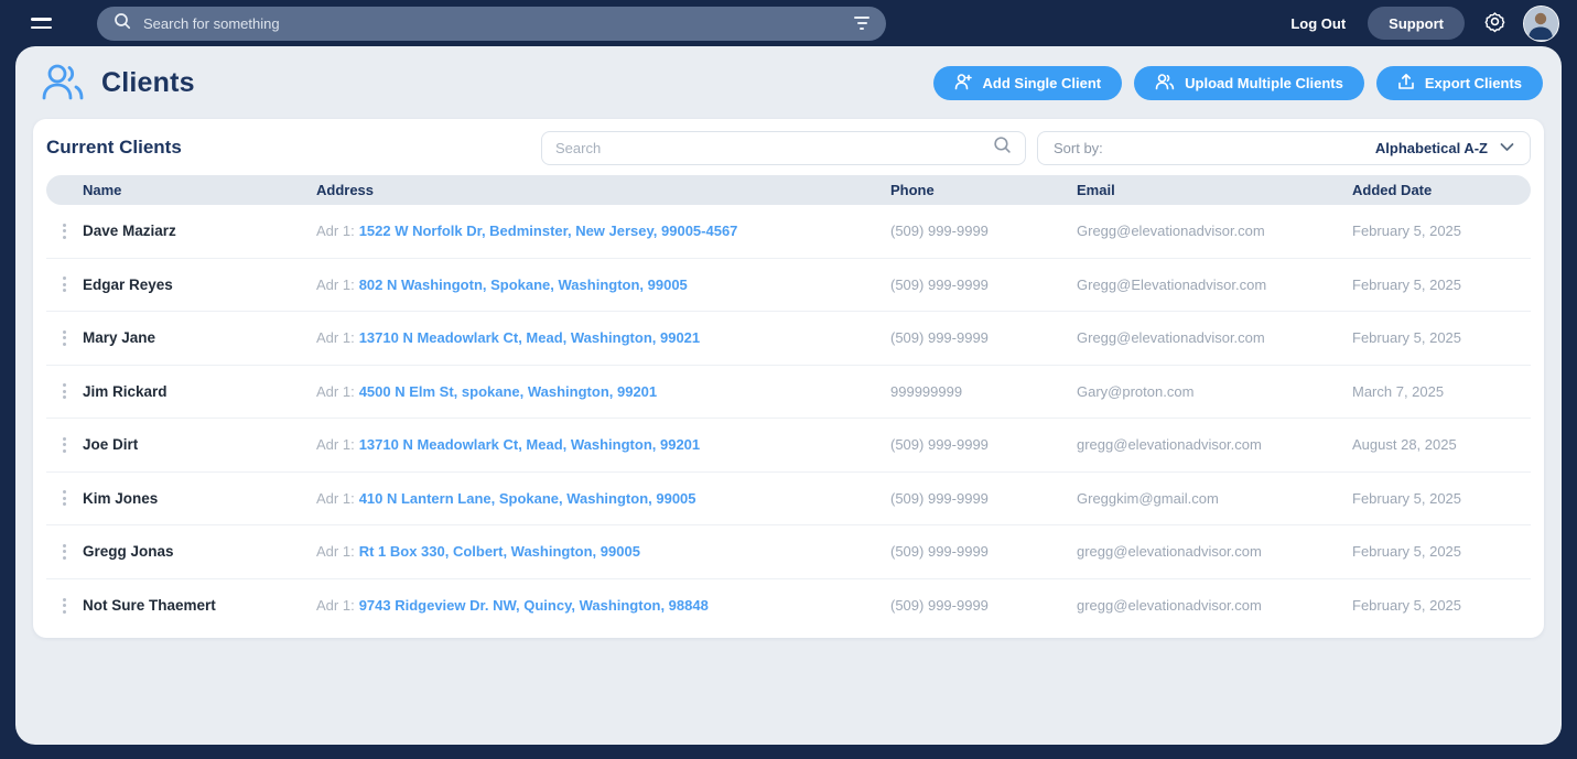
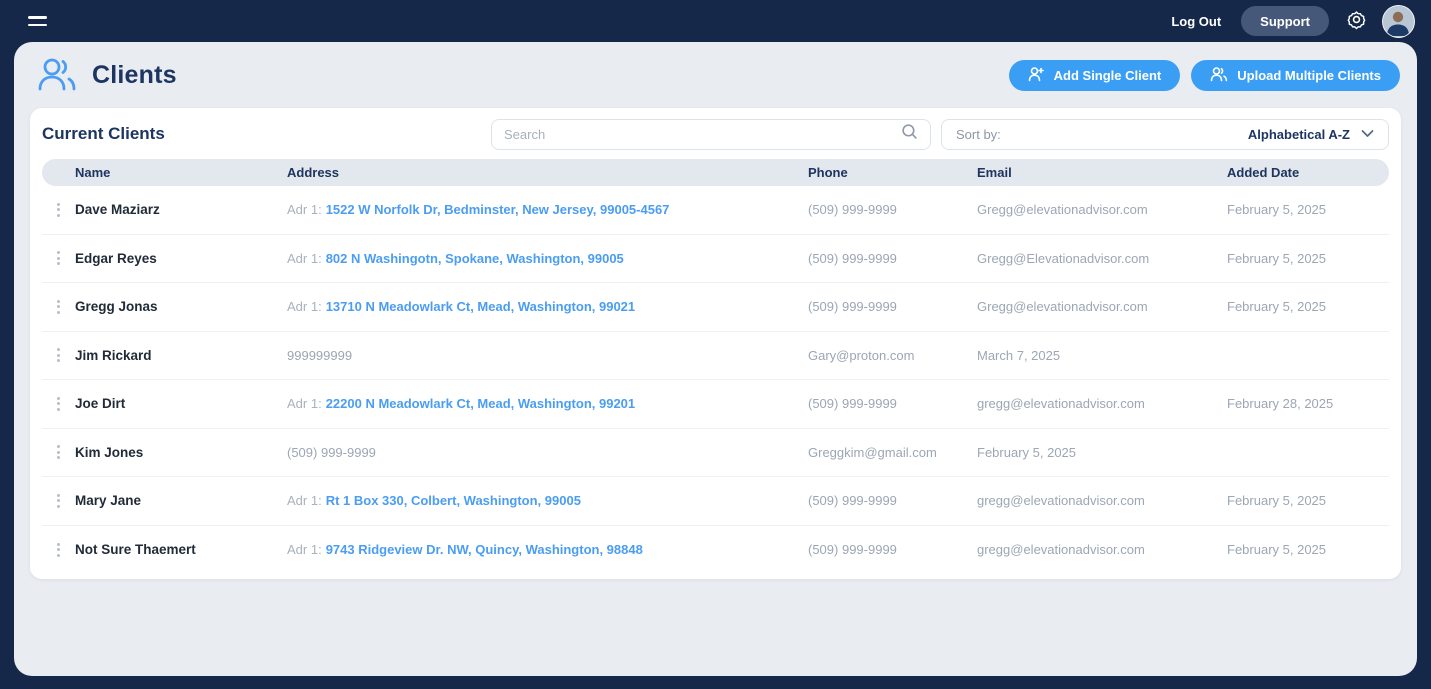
- Search for something
  Log Out
  Support
  Clients
  Add Single Client
  Upload Multiple Clients
- Export Clients
  Current Clients
  Search
  Sort by:
  Alphabetical A-Z
  Name
  Address
  Phone
  Email
  Added Date
  Dave Maziarz
  Adr 1: 1522 W Norfolk Dr, Bedminster, New Jersey, 99005-4567
  (509) 999-9999
  Gregg@elevationadvisor.com
  February 5, 2025
  Edgar Reyes
  Adr 1: 802 N Washingotn, Spokane, Washington, 99005
  (509) 999-9999
  Gregg@Elevationadvisor.com
  February 5, 2025
- Mary Jane
+ Gregg Jonas
  Adr 1: 13710 N Meadowlark Ct, Mead, Washington, 99021
  (509) 999-9999
  Gregg@elevationadvisor.com
  February 5, 2025
  Jim Rickard
- Adr 1: 4500 N Elm St, spokane, Washington, 99201
  999999999
  Gary@proton.com
  March 7, 2025
  Joe Dirt
- Adr 1: 13710 N Meadowlark Ct, Mead, Washington, 99201
+ Adr 1: 22200 N Meadowlark Ct, Mead, Washington, 99201
  (509) 999-9999
  gregg@elevationadvisor.com
- August 28, 2025
+ February 28, 2025
  Kim Jones
- Adr 1: 410 N Lantern Lane, Spokane, Washington, 99005
  (509) 999-9999
  Greggkim@gmail.com
  February 5, 2025
- Gregg Jonas
+ Mary Jane
  Adr 1: Rt 1 Box 330, Colbert, Washington, 99005
  (509) 999-9999
  gregg@elevationadvisor.com
  February 5, 2025
  Not Sure Thaemert
  Adr 1: 9743 Ridgeview Dr. NW, Quincy, Washington, 98848
  (509) 999-9999
  gregg@elevationadvisor.com
  February 5, 2025
